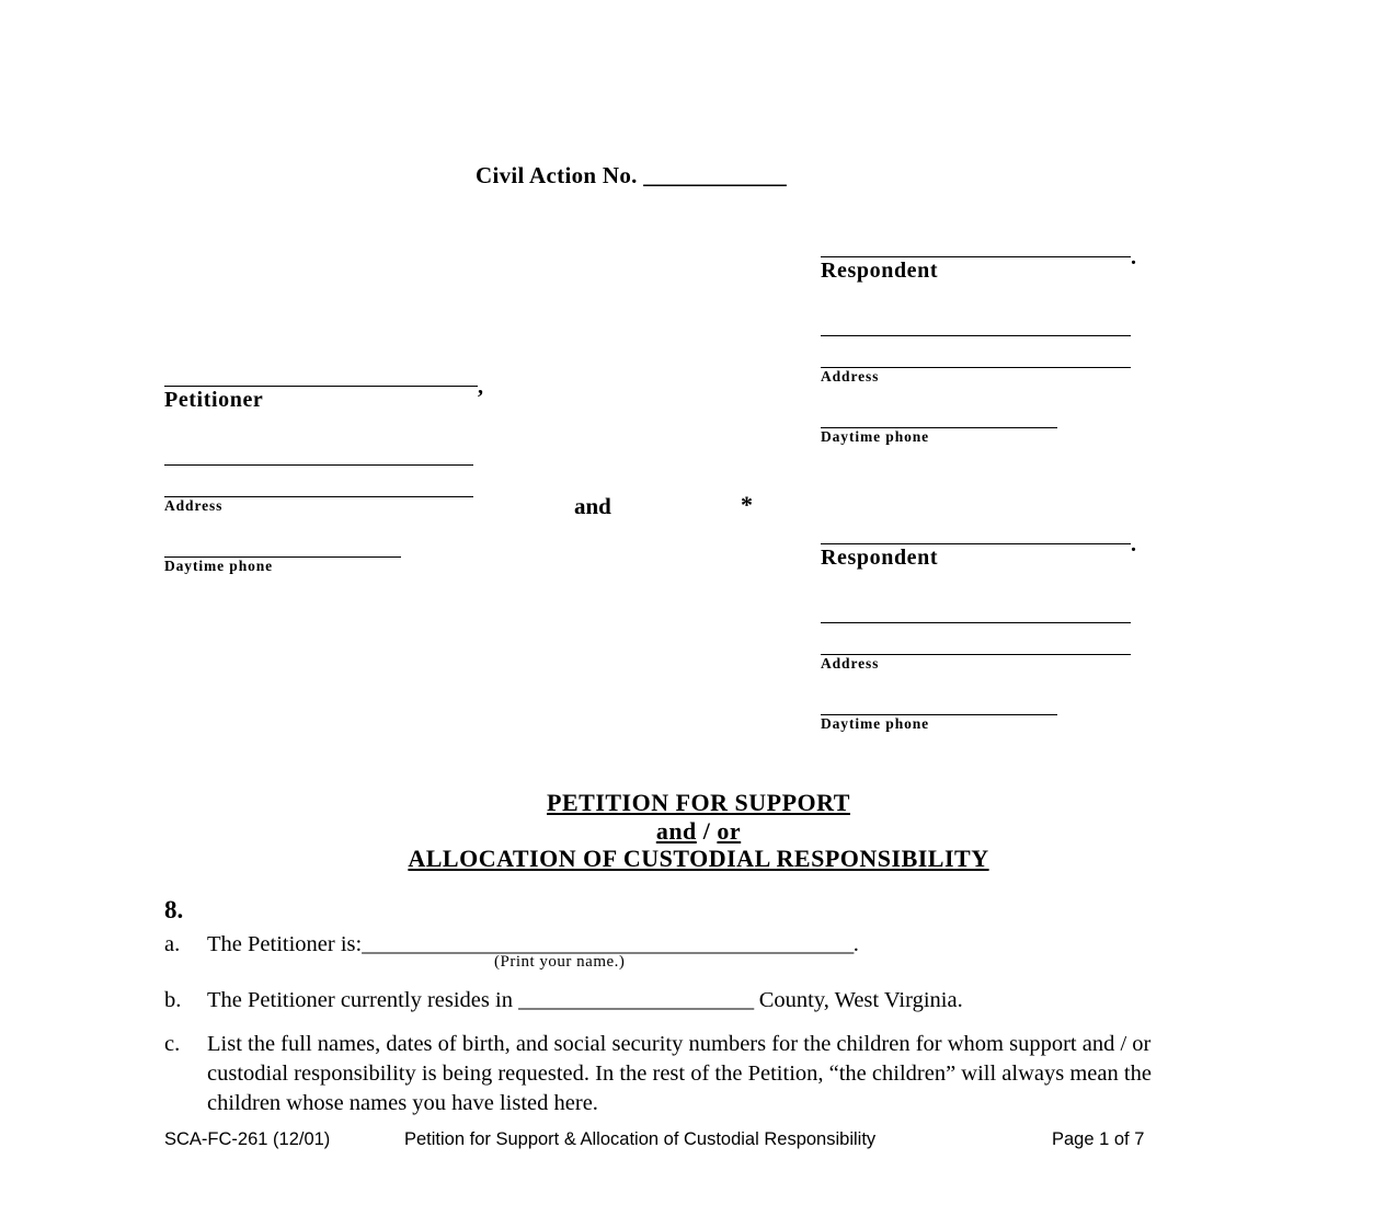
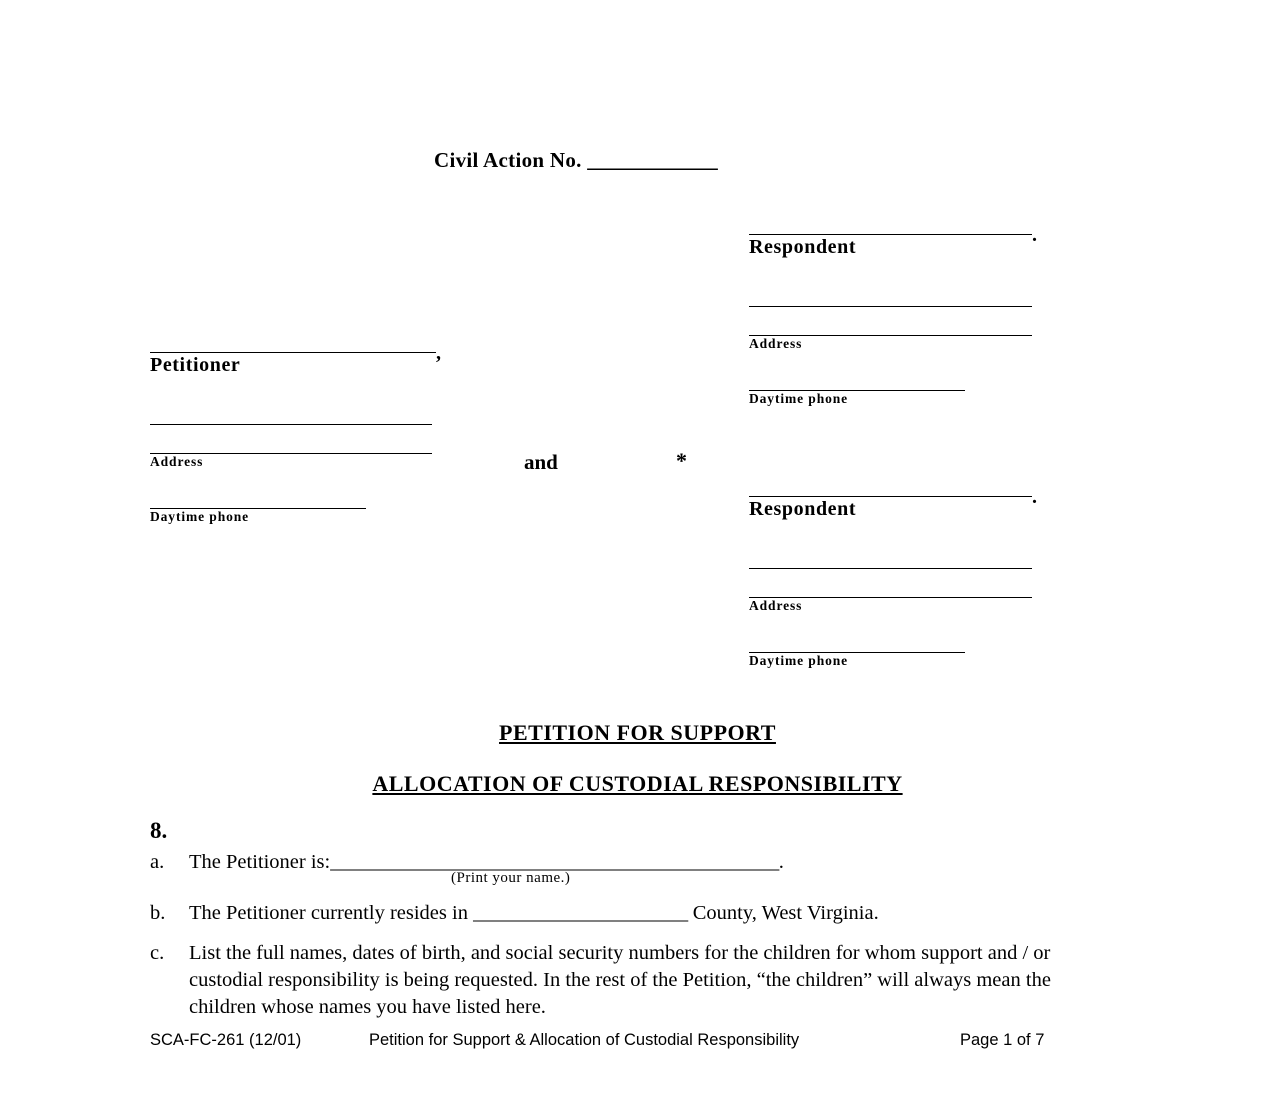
  Civil Action No. _____________
  .
  Respondent
  Address
  Daytime phone
  ,
  Petitioner
  Address
  Daytime phone
  and
  *
  .
  Respondent
  Address
  Daytime phone
  PETITION FOR SUPPORT
- and / or
  ALLOCATION OF CUSTODIAL RESPONSIBILITY
  8.
  a.
  The Petitioner is:______________________________________________.
  (Print your name.)
  b.
  The Petitioner currently resides in ______________________ County, West Virginia.
  c.
  List the full names, dates of birth, and social security numbers for the children for whom support and / or custodial responsibility is being requested. In the rest of the Petition, “the children” will always mean the children whose names you have listed here.
  SCA-FC-261 (12/01)
  Petition for Support & Allocation of Custodial Responsibility
  Page 1 of 7
